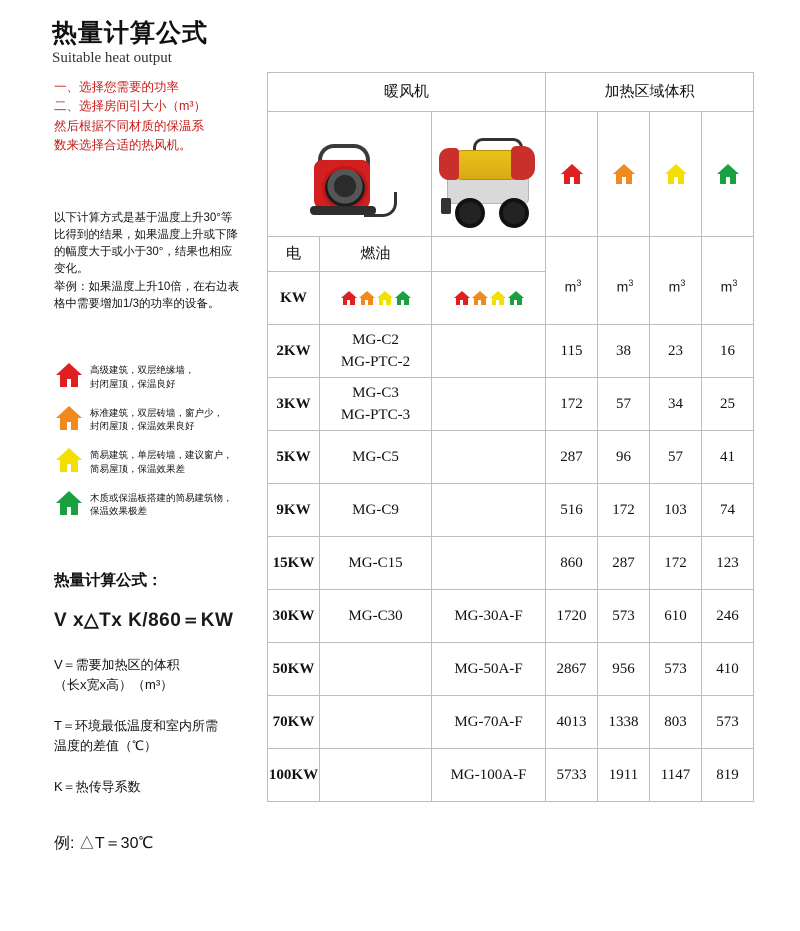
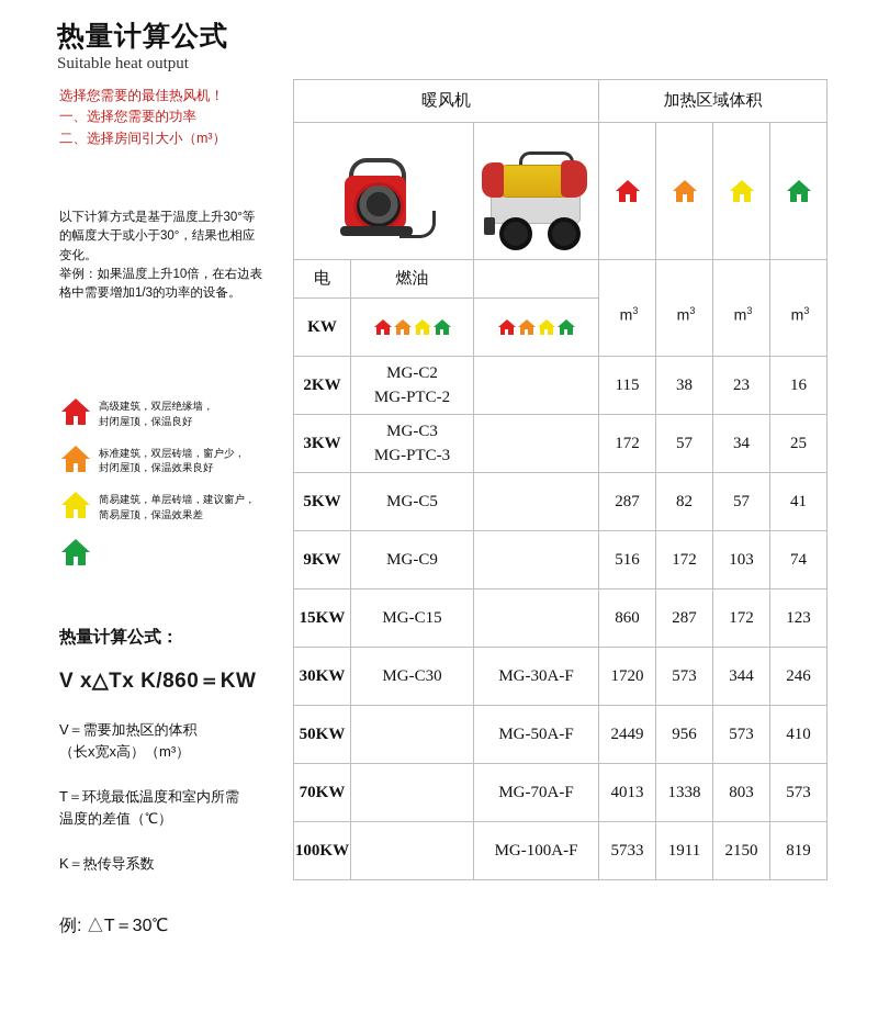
  热量计算公式
  Suitable heat output
+ 选择您需要的最佳热风机！
  一、选择您需要的功率
  二、选择房间引大小（m³）
- 然后根据不同材质的保温系
- 数来选择合适的热风机。
  以下计算方式是基于温度上升30°等
- 比得到的结果，如果温度上升或下降
  的幅度大于或小于30°，结果也相应
  变化。
  举例：如果温度上升10倍，在右边表
  格中需要增加1/3的功率的设备。
  高级建筑，双层绝缘墙，
  封闭屋顶，保温良好
  标准建筑，双层砖墙，窗户少，
  封闭屋顶，保温效果良好
  简易建筑，单层砖墙，建议窗户，
  简易屋顶，保温效果差
- 木质或保温板搭建的简易建筑物，
- 保温效果极差
  热量计算公式：
  V x△Tx K/860＝KW
  V＝需要加热区的体积
  （长x宽x高）（m³）
  T＝环境最低温度和室内所需
  温度的差值（℃）
  K＝热传导系数
  例: △T＝30℃
  暖风机	加热区域体积
  电	燃油
  KW
  2KW	MG-C2 MG-PTC-2		115	38	23	16
  3KW	MG-C3 MG-PTC-3		172	57	34	25
- 5KW	MG-C5		287	96	57	41
+ 5KW	MG-C5		287	82	57	41
  9KW	MG-C9		516	172	103	74
  15KW	MG-C15		860	287	172	123
- 30KW	MG-C30	MG-30A-F	1720	573	610	246
+ 30KW	MG-C30	MG-30A-F	1720	573	344	246
- 50KW		MG-50A-F	2867	956	573	410
+ 50KW		MG-50A-F	2449	956	573	410
  70KW		MG-70A-F	4013	1338	803	573
- 100KW		MG-100A-F	5733	1911	1147	819
+ 100KW		MG-100A-F	5733	1911	2150	819
  m3
  m3
  m3
  m3
